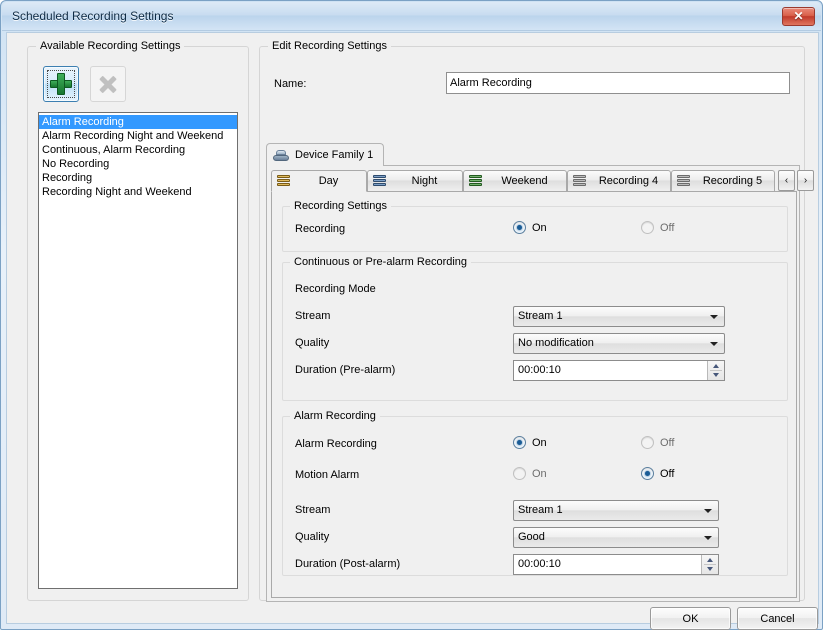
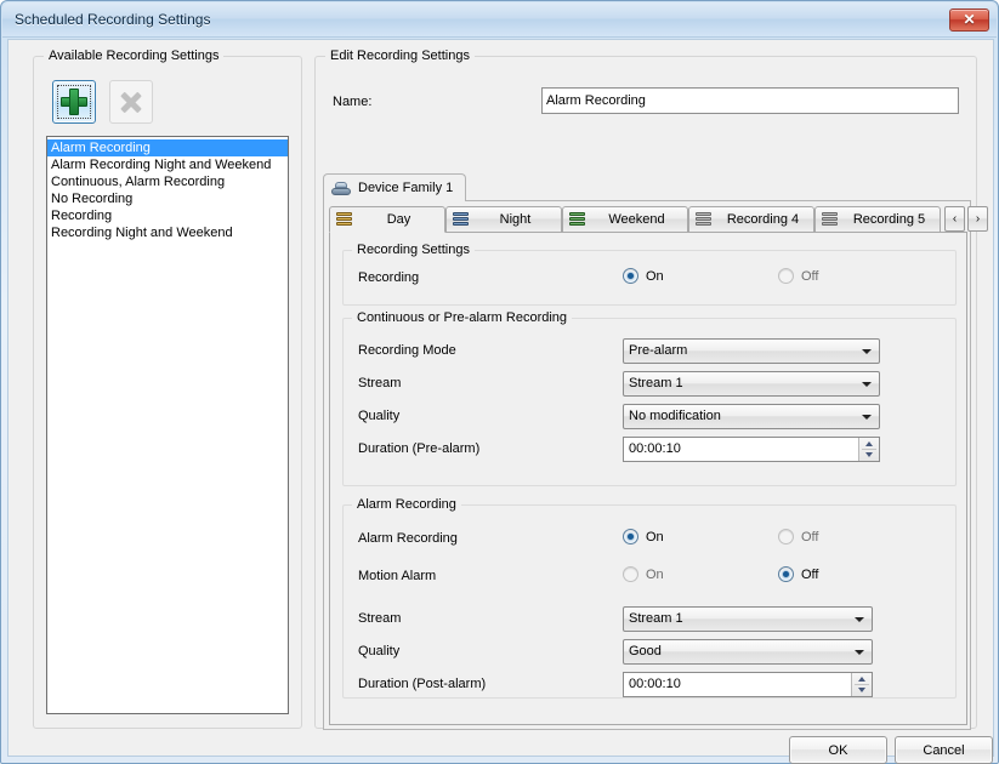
  Scheduled Recording Settings
  ✕
  Available Recording Settings
  Alarm Recording
  Alarm Recording Night and Weekend
  Continuous, Alarm Recording
  No Recording
  Recording
  Recording Night and Weekend
  Edit Recording Settings
  Name:
  Alarm Recording
  Device Family 1
  Day
  Night
  Weekend
  Recording 4
  Recording 5
  ‹
  ›
  Recording Settings
  Recording
  On
  Off
  Continuous or Pre-alarm Recording
  Recording Mode
+ Pre-alarm
  Stream
  Stream 1
  Quality
  No modification
  Duration (Pre-alarm)
  00:00:10
  Alarm Recording
  Alarm Recording
  On
  Off
  Motion Alarm
  On
  Off
  Stream
  Stream 1
  Quality
  Good
  Duration (Post-alarm)
  00:00:10
  OK
  Cancel
